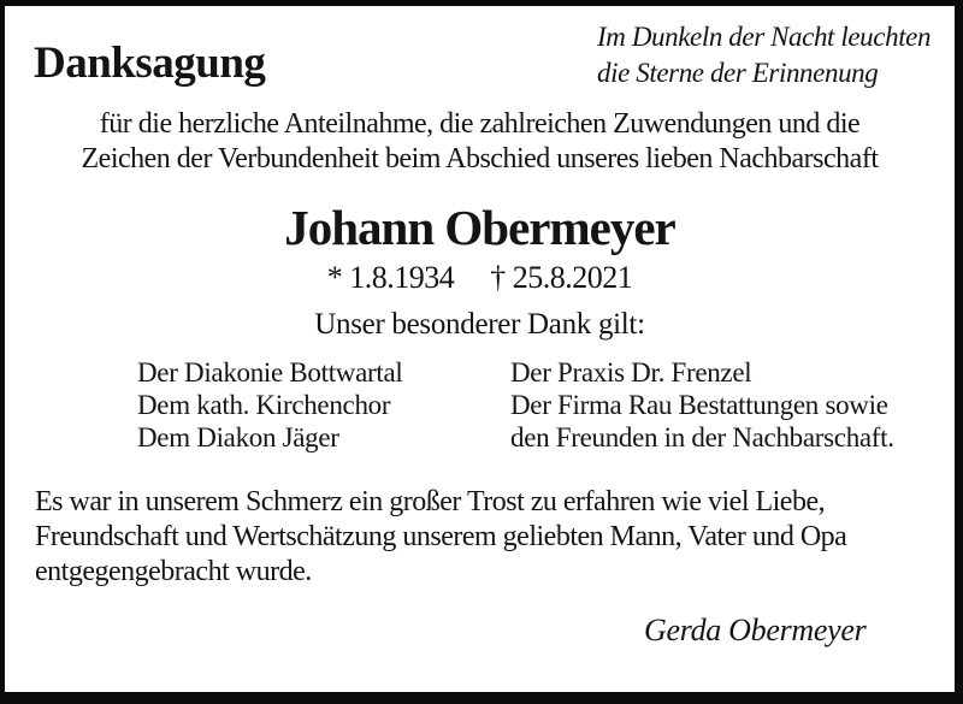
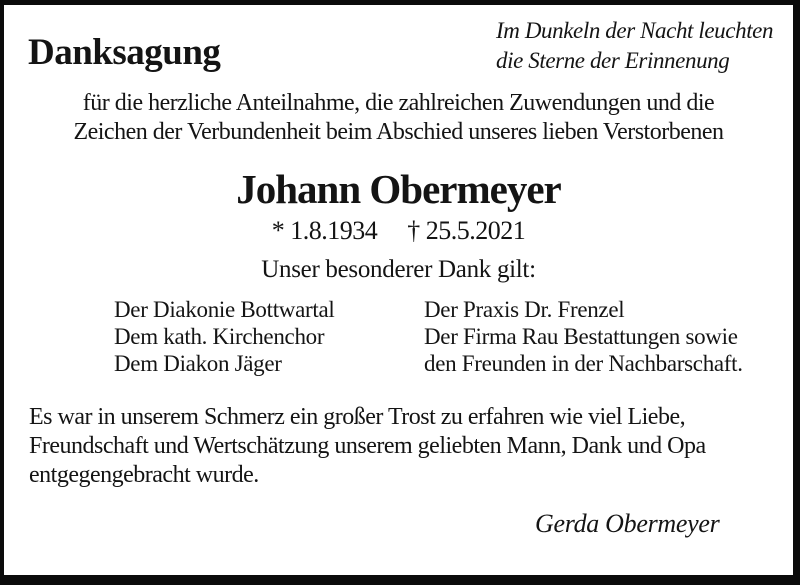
  Danksagung
  Im Dunkeln der Nacht leuchten
  die Sterne der Erinnenung
  für die herzliche Anteilnahme, die zahlreichen Zuwendungen und die
- Zeichen der Verbundenheit beim Abschied unseres lieben Nachbarschaft
+ Zeichen der Verbundenheit beim Abschied unseres lieben Verstorbenen
  Johann Obermeyer
- * 1.8.1934 † 25.8.2021
+ * 1.8.1934 † 25.5.2021
  Unser besonderer Dank gilt:
  Der Diakonie Bottwartal
  Dem kath. Kirchenchor
  Dem Diakon Jäger
  Der Praxis Dr. Frenzel
  Der Firma Rau Bestattungen sowie
  den Freunden in der Nachbarschaft.
  Es war in unserem Schmerz ein großer Trost zu erfahren wie viel Liebe,
- Freundschaft und Wertschätzung unserem geliebten Mann, Vater und Opa
+ Freundschaft und Wertschätzung unserem geliebten Mann, Dank und Opa
  entgegengebracht wurde.
  Gerda Obermeyer
